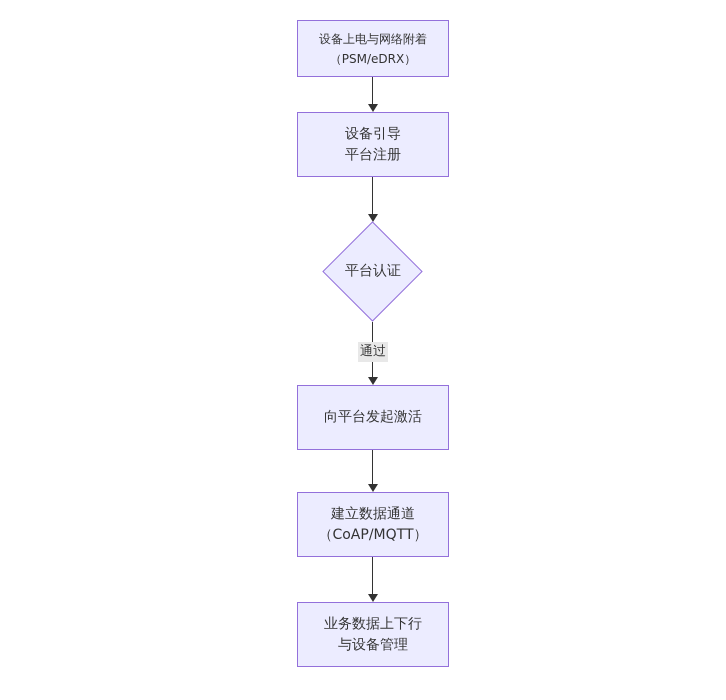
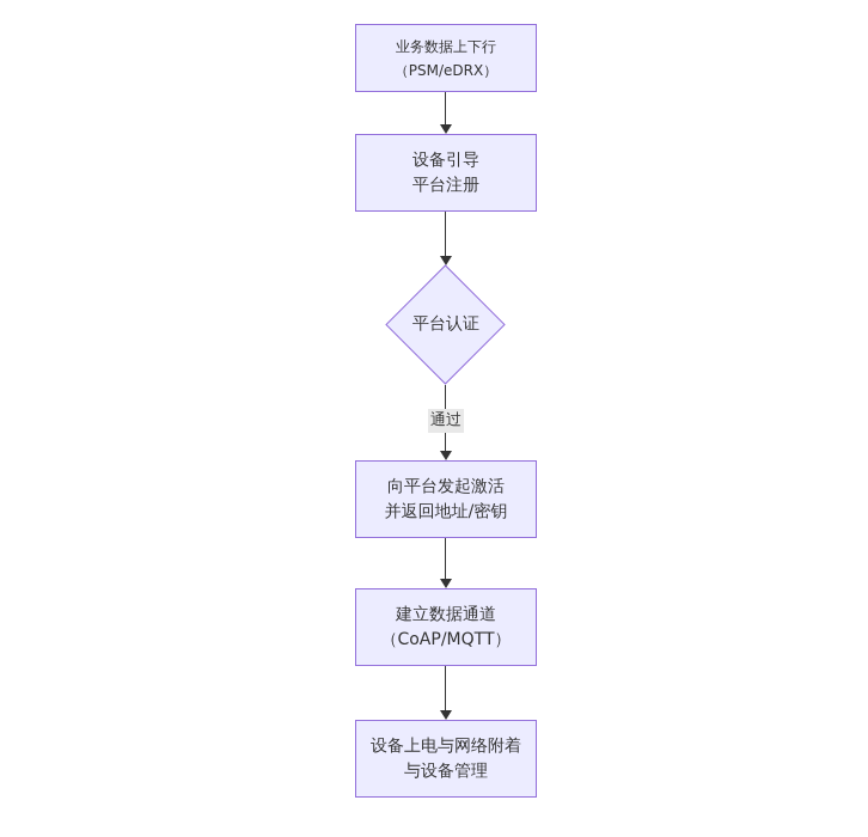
- 设备上电与网络附着
+ 业务数据上下行
  （PSM/eDRX）
  设备引导
  平台注册
  平台认证
  通过
  向平台发起激活
+ 并返回地址/密钥
  建立数据通道
  （CoAP/MQTT）
- 业务数据上下行
+ 设备上电与网络附着
  与设备管理
